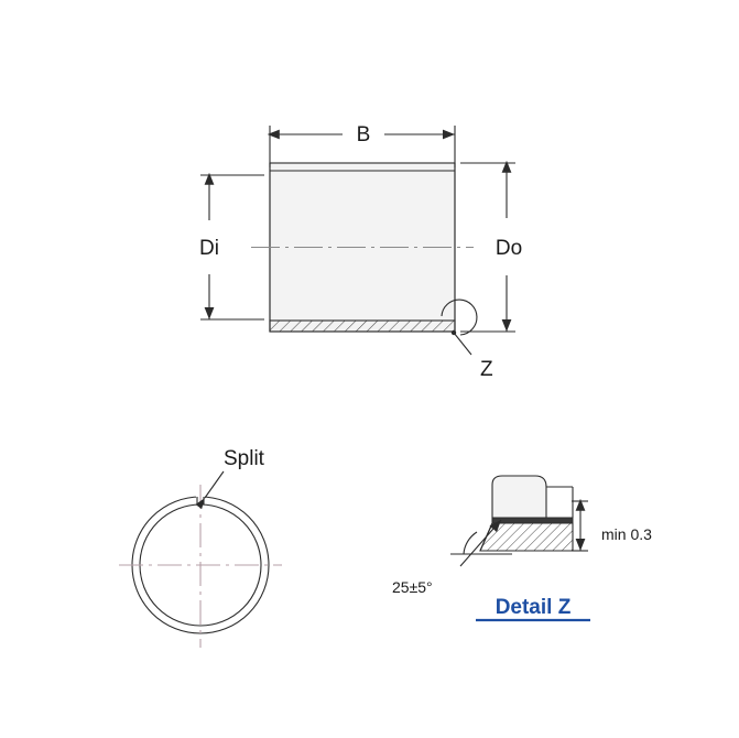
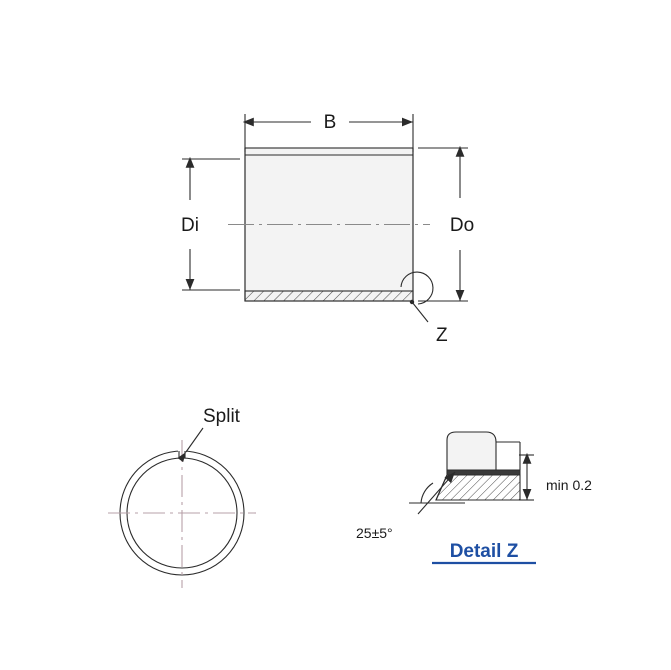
  B
  Di
  Do
  Z
  Split
- min 0.3
+ min 0.2
  25±5°
  Detail Z
